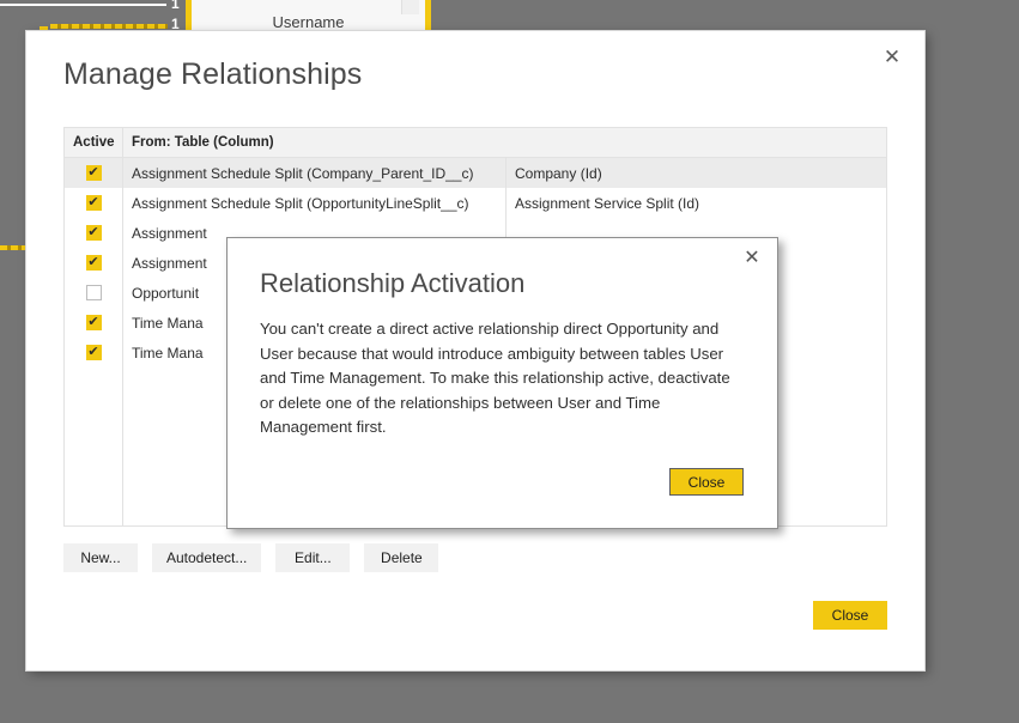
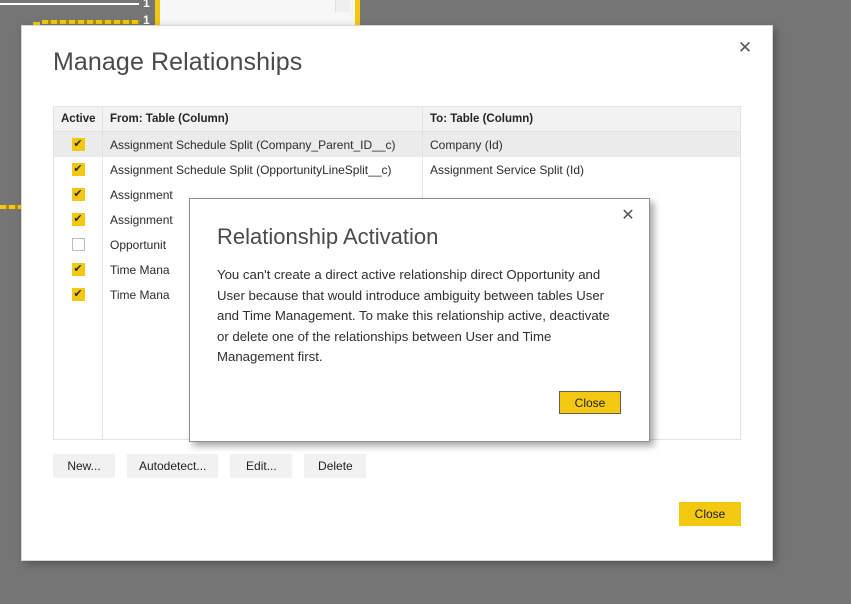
  1
  1
- Username
  ✕
  Manage Relationships
  Active
  From: Table (Column)
+ To: Table (Column)
  ✔
  Assignment Schedule Split (Company_Parent_ID__c)
  Company (Id)
  ✔
  Assignment Schedule Split (OpportunityLineSplit__c)
  Assignment Service Split (Id)
  ✔
  Assignment
  ✔
  Assignment
  Opportunit
  ✔
  Time Mana
  ✔
  Time Mana
  New...
  Autodetect...
  Edit...
  Delete
  Close
  ✕
  Relationship Activation
  You can't create a direct active relationship direct Opportunity and User because that would introduce ambiguity between tables User and Time Management. To make this relationship active, deactivate or delete one of the relationships between User and Time Management first.
  Close
